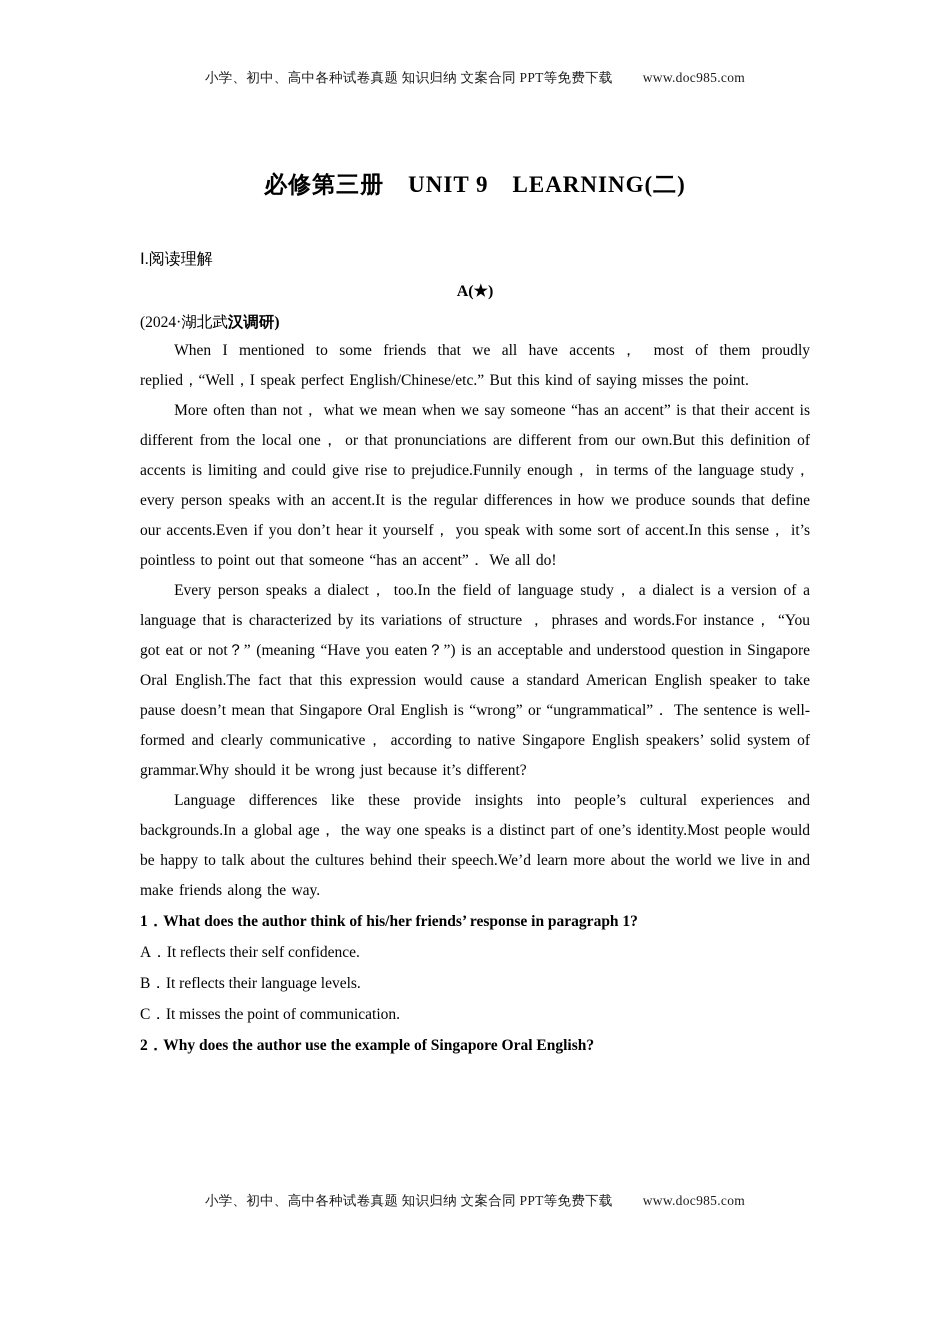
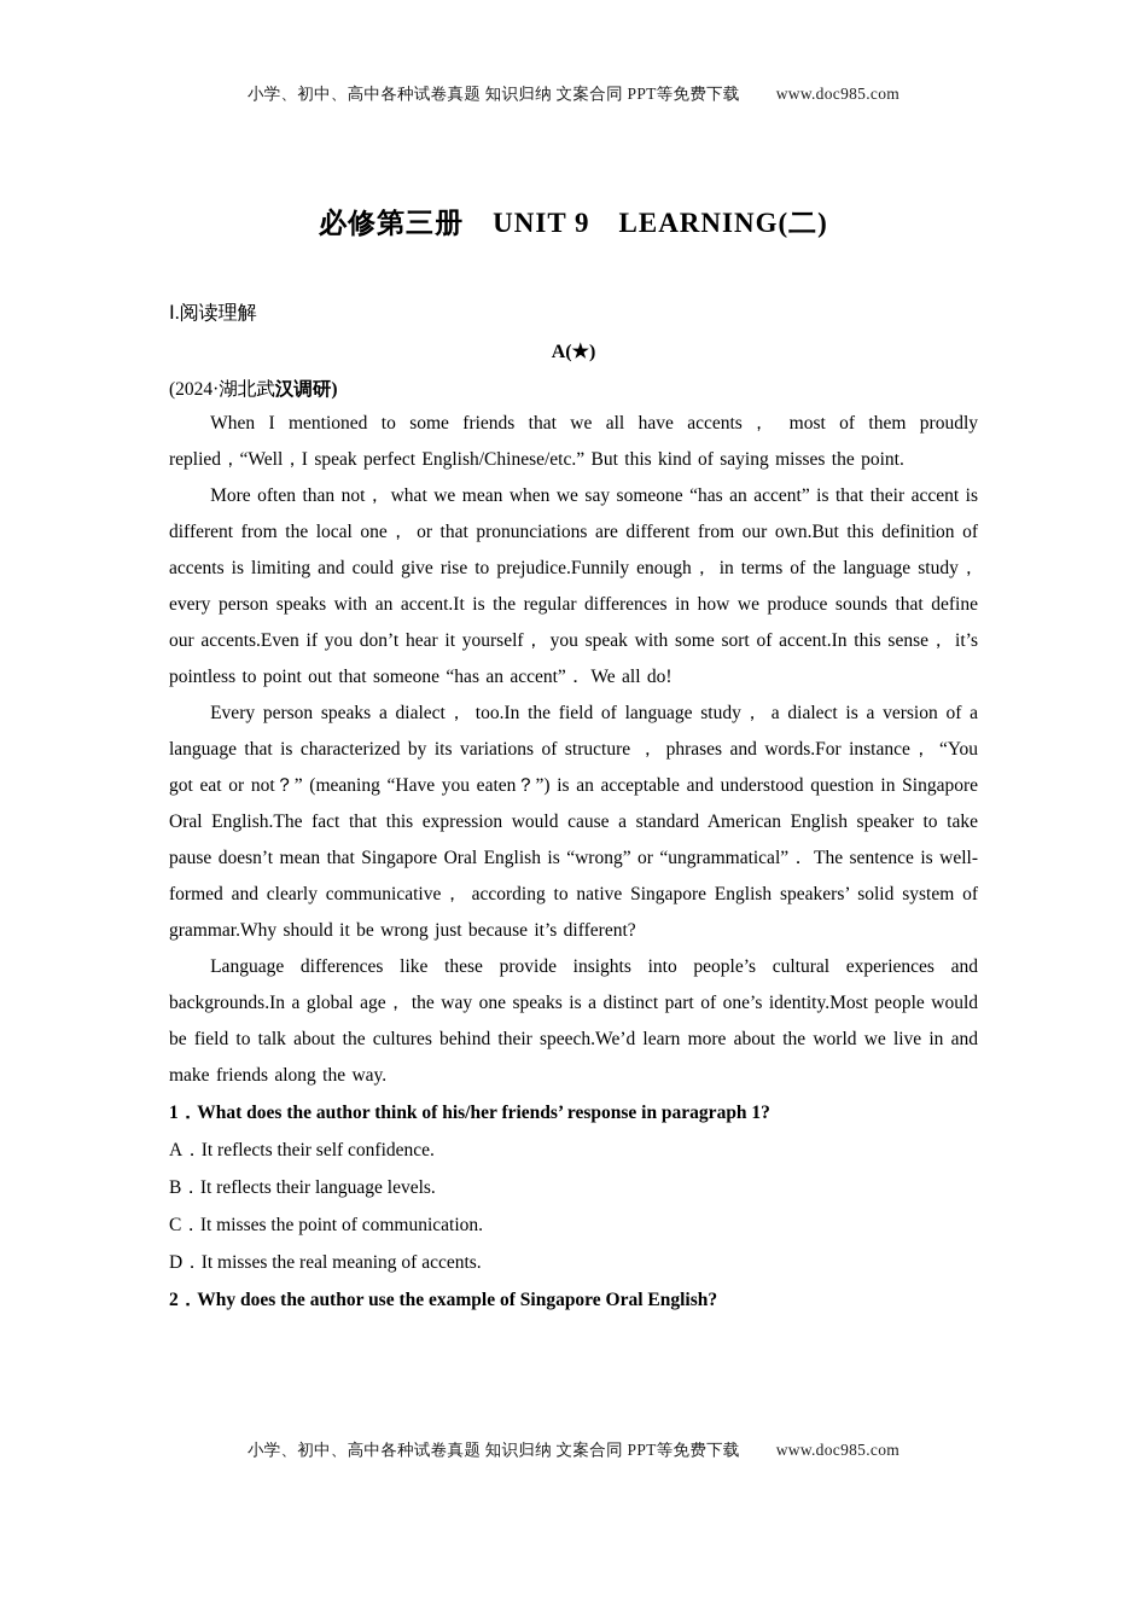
  小学、初中、高中各种试卷真题 知识归纳 文案合同 PPT等免费下载 www.doc985.com
  必修第三册 UNIT 9 LEARNING(二)
  Ⅰ.阅读理解
  A(★)
  (2024·湖北武汉调研)
  When I mentioned to some friends that we all have accents， most of them proudly replied，“Well，I speak perfect English/Chinese/etc.” But this kind of saying misses the point.
  More often than not， what we mean when we say someone “has an accent” is that their accent is different from the local one， or that pronunciations are different from our own.But this definition of accents is limiting and could give rise to prejudice.Funnily enough， in terms of the language study， every person speaks with an accent.It is the regular differences in how we produce sounds that define our accents.Even if you don’t hear it yourself， you speak with some sort of accent.In this sense， it’s pointless to point out that someone “has an accent”． We all do!
  Every person speaks a dialect， too.In the field of language study， a dialect is a version of a language that is characterized by its variations of structure ， phrases and words.For instance， “You got eat or not？” (meaning “Have you eaten？”) is an acceptable and understood question in Singapore Oral English.The fact that this expression would cause a standard American English speaker to take pause doesn’t mean that Singapore Oral English is “wrong” or “ungrammatical”． The sentence is well-formed and clearly communicative， according to native Singapore English speakers’ solid system of grammar.Why should it be wrong just because it’s different?
- Language differences like these provide insights into people’s cultural experiences and backgrounds.In a global age， the way one speaks is a distinct part of one’s identity.Most people would be happy to talk about the cultures behind their speech.We’d learn more about the world we live in and make friends along the way.
+ Language differences like these provide insights into people’s cultural experiences and backgrounds.In a global age， the way one speaks is a distinct part of one’s identity.Most people would be field to talk about the cultures behind their speech.We’d learn more about the world we live in and make friends along the way.
  1．What does the author think of his/her friends’ response in paragraph 1?
  A．It reflects their self confidence.
  B．It reflects their language levels.
  C．It misses the point of communication.
+ D．It misses the real meaning of accents.
  2．Why does the author use the example of Singapore Oral English?
  小学、初中、高中各种试卷真题 知识归纳 文案合同 PPT等免费下载 www.doc985.com
